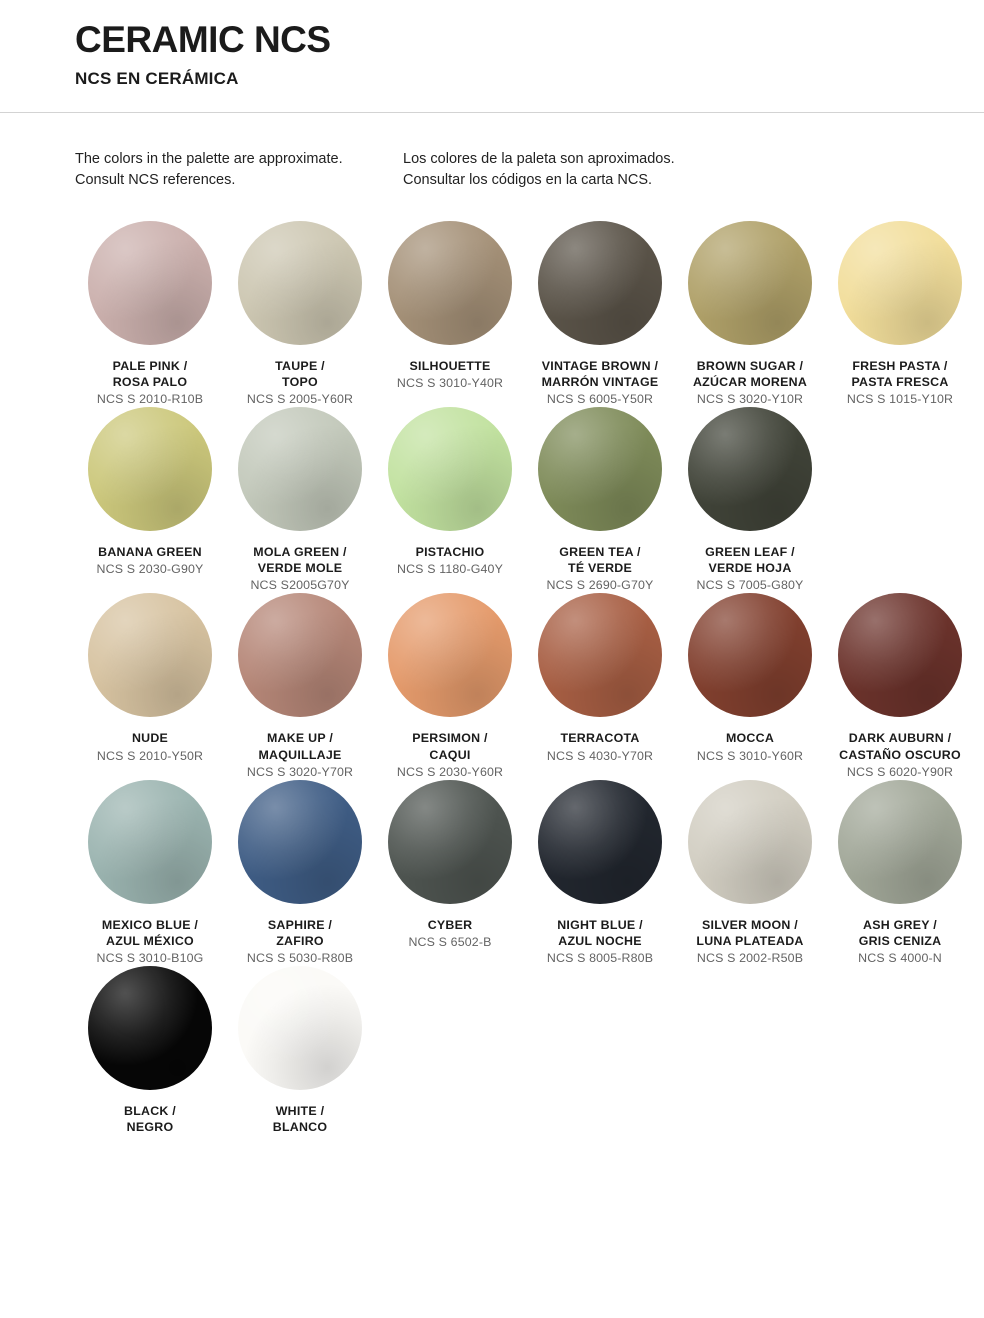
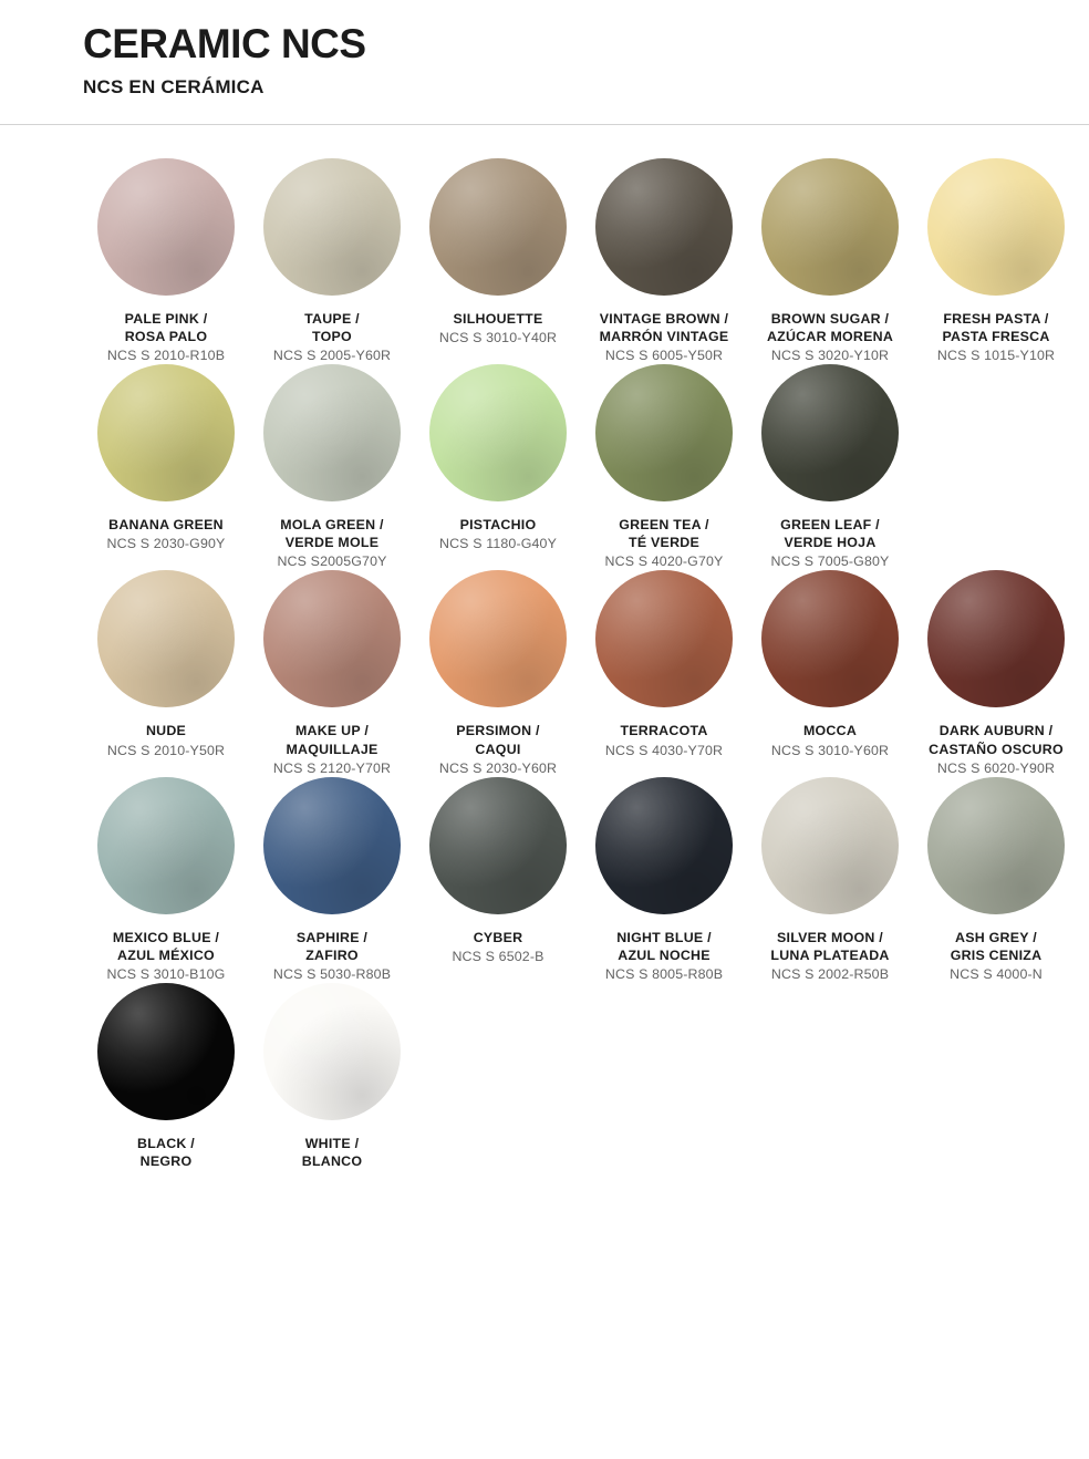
  CERAMIC NCS
  NCS EN CERÁMICA
- The colors in the palette are approximate.
- Consult NCS references.
- Los colores de la paleta son aproximados.
- Consultar los códigos en la carta NCS.
  PALE PINK /
  ROSA PALO
  NCS S 2010-R10B
  TAUPE /
  TOPO
  NCS S 2005-Y60R
  SILHOUETTE
  NCS S 3010-Y40R
  VINTAGE BROWN /
  MARRÓN VINTAGE
  NCS S 6005-Y50R
  BROWN SUGAR /
  AZÚCAR MORENA
  NCS S 3020-Y10R
  FRESH PASTA /
  PASTA FRESCA
  NCS S 1015-Y10R
  BANANA GREEN
  NCS S 2030-G90Y
  MOLA GREEN /
  VERDE MOLE
  NCS S2005G70Y
  PISTACHIO
  NCS S 1180-G40Y
  GREEN TEA /
  TÉ VERDE
- NCS S 2690-G70Y
+ NCS S 4020-G70Y
  GREEN LEAF /
  VERDE HOJA
  NCS S 7005-G80Y
  NUDE
  NCS S 2010-Y50R
  MAKE UP /
  MAQUILLAJE
- NCS S 3020-Y70R
+ NCS S 2120-Y70R
  PERSIMON /
  CAQUI
  NCS S 2030-Y60R
  TERRACOTA
  NCS S 4030-Y70R
  MOCCA
  NCS S 3010-Y60R
  DARK AUBURN /
  CASTAÑO OSCURO
  NCS S 6020-Y90R
  MEXICO BLUE /
  AZUL MÉXICO
  NCS S 3010-B10G
  SAPHIRE /
  ZAFIRO
  NCS S 5030-R80B
  CYBER
  NCS S 6502-B
  NIGHT BLUE /
  AZUL NOCHE
  NCS S 8005-R80B
  SILVER MOON /
  LUNA PLATEADA
  NCS S 2002-R50B
  ASH GREY /
  GRIS CENIZA
  NCS S 4000-N
  BLACK /
  NEGRO
  WHITE /
  BLANCO
